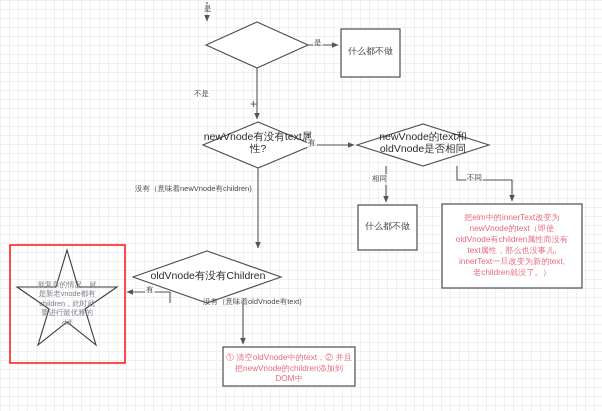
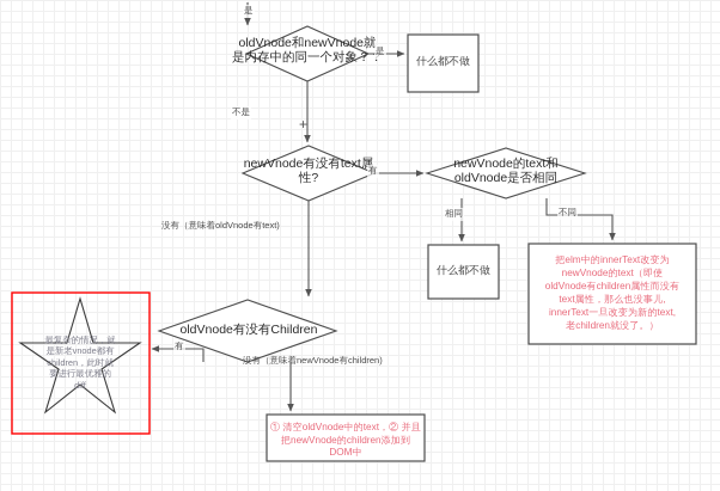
+ oldVnode和newVnode就
+ 是内存中的同一个对象？？
  什么都不做
  newVnode有没有text属
  性?
  newVnode的text和
  oldVnode是否相同
  什么都不做
  把elm中的innerText改变为
  newVnode的text（即使
  oldVnode有children属性而没有
  text属性，那么也没事儿,
  innerText一旦改变为新的text,
  老children就没了。）
  oldVnode有没有Children
  ① 清空oldVnode中的text，② 并且
  把newVnode的children添加到
  DOM中
  最复杂的情况，就
  是新老vnode都有
  children，此时就
  要进行最优雅的
  diff
  是
  是
  不是
  有
- 没有（意味着newVnode有children)
+ 没有（意味着oldVnode有text)
  相同
  不同
  有
- 没有（意味着oldVnode有text)
+ 没有（意味着newVnode有children)
  +
